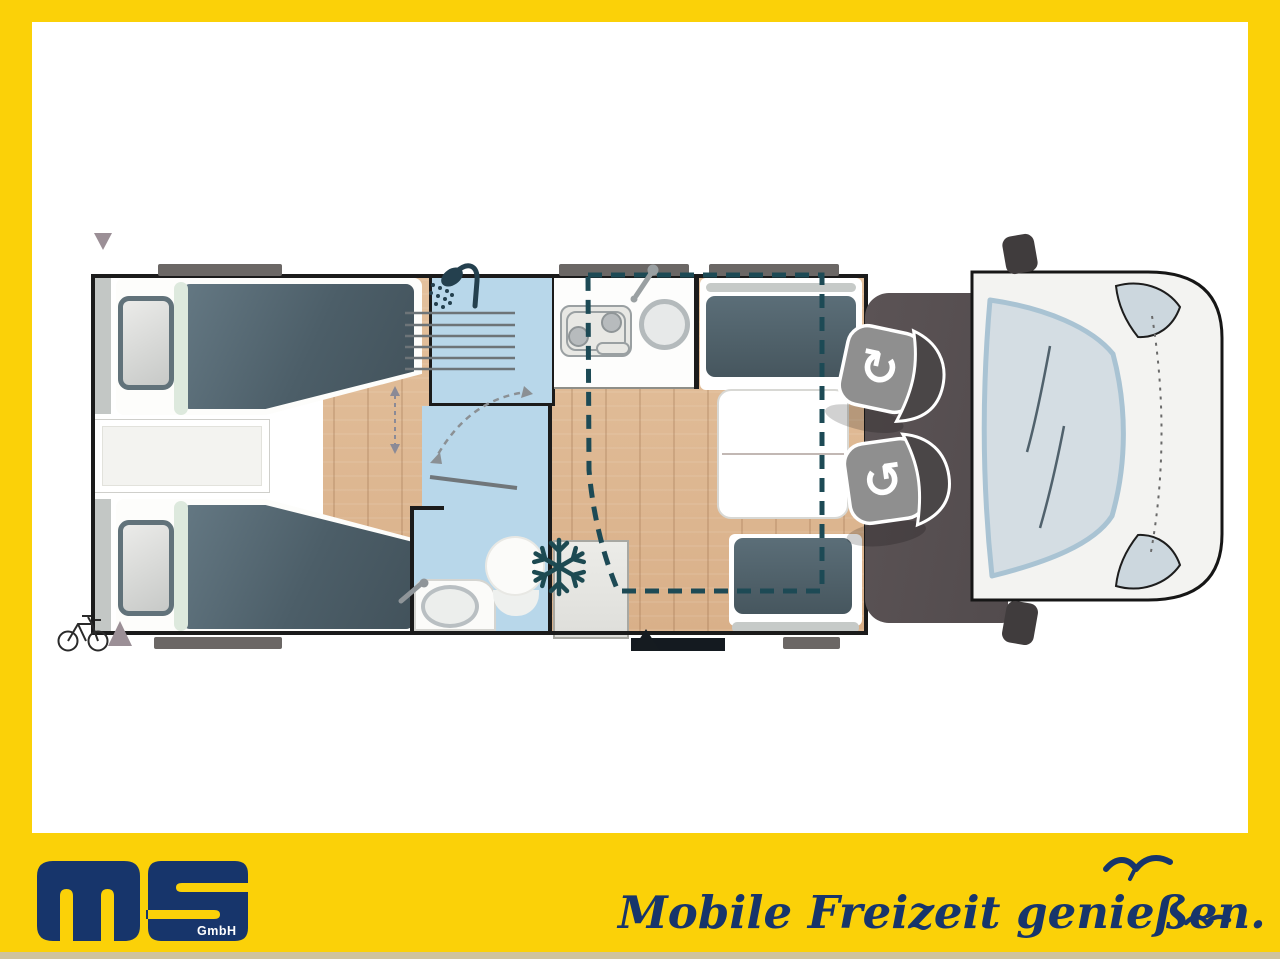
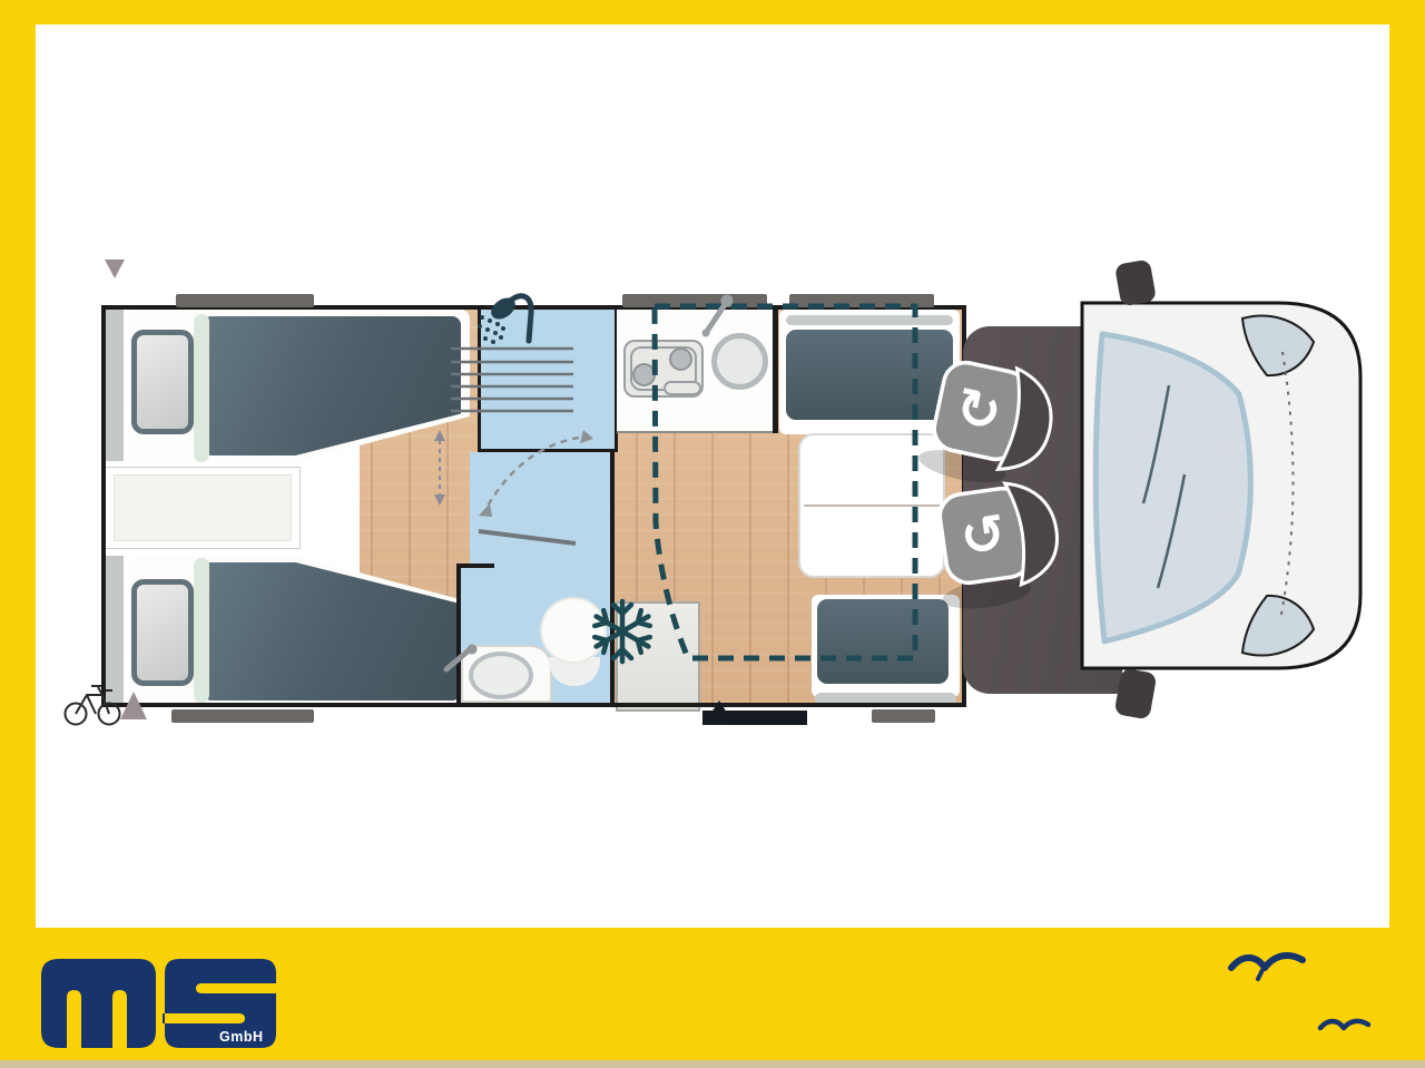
  GmbH
- Mobile Freizeit genießen.
